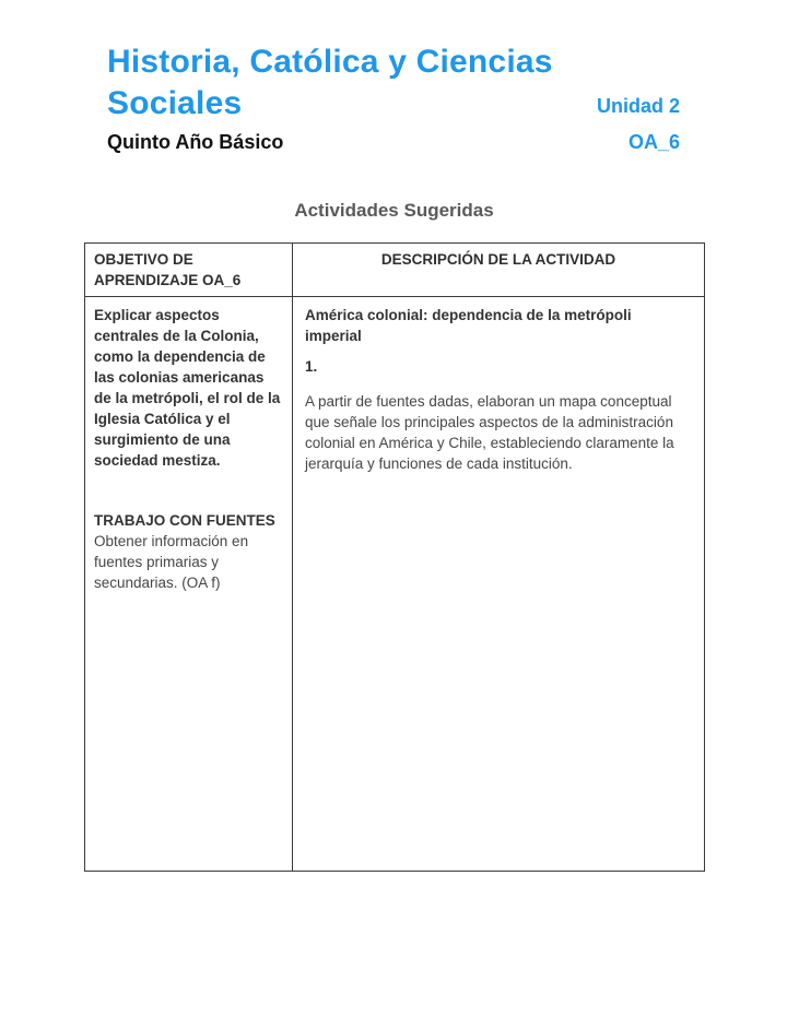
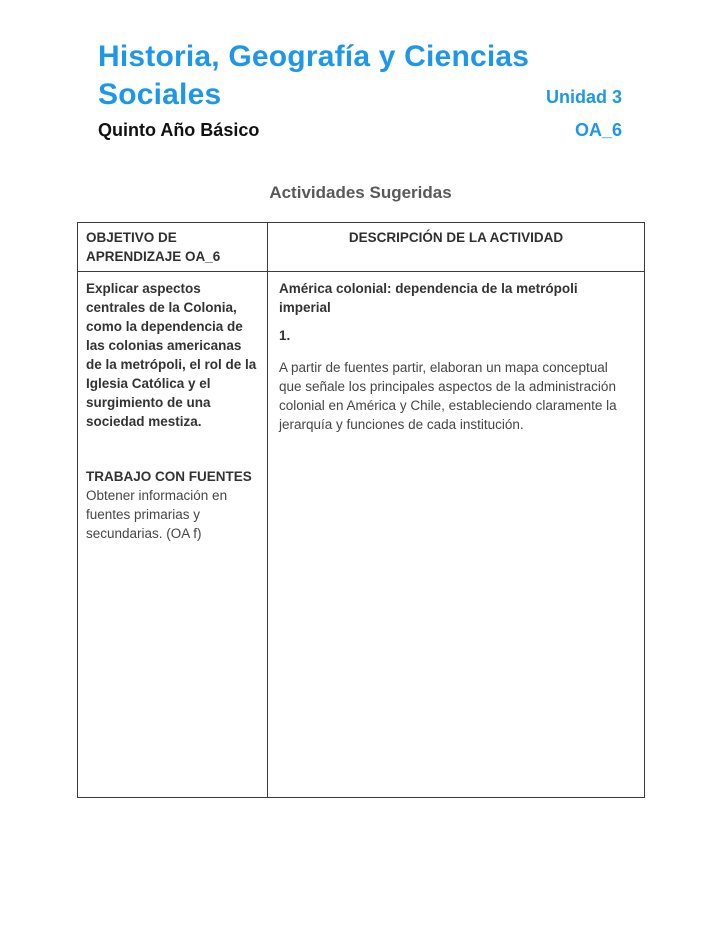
- Historia, Católica y Ciencias Sociales
+ Historia, Geografía y Ciencias Sociales
- Unidad 2
+ Unidad 3
  Quinto Año Básico
  OA_6
  Actividades Sugeridas
  OBJETIVO DE APRENDIZAJE OA_6	DESCRIPCIÓN DE LA ACTIVIDAD
- Explicar aspectos centrales de la Colonia, como la dependencia de las colonias americanas de la metrópoli, el rol de la Iglesia Católica y el surgimiento de una sociedad mestiza. TRABAJO CON FUENTES Obtener información en fuentes primarias y secundarias. (OA f)	América colonial: dependencia de la metrópoli imperial 1. A partir de fuentes dadas, elaboran un mapa conceptual que señale los principales aspectos de la administración colonial en América y Chile, estableciendo claramente la jerarquía y funciones de cada institución.
+ Explicar aspectos centrales de la Colonia, como la dependencia de las colonias americanas de la metrópoli, el rol de la Iglesia Católica y el surgimiento de una sociedad mestiza. TRABAJO CON FUENTES Obtener información en fuentes primarias y secundarias. (OA f)	América colonial: dependencia de la metrópoli imperial 1. A partir de fuentes partir, elaboran un mapa conceptual que señale los principales aspectos de la administración colonial en América y Chile, estableciendo claramente la jerarquía y funciones de cada institución.
